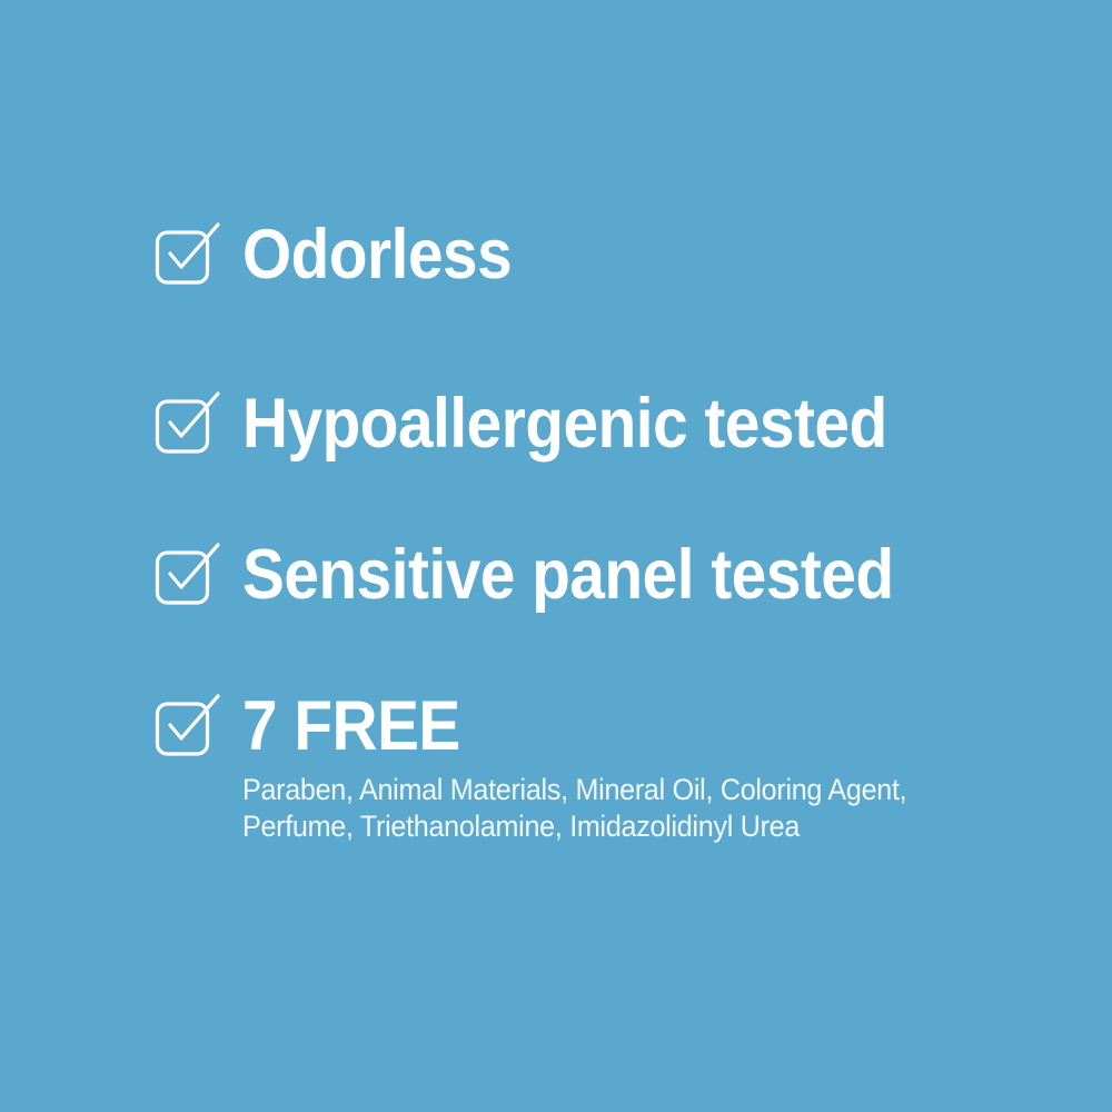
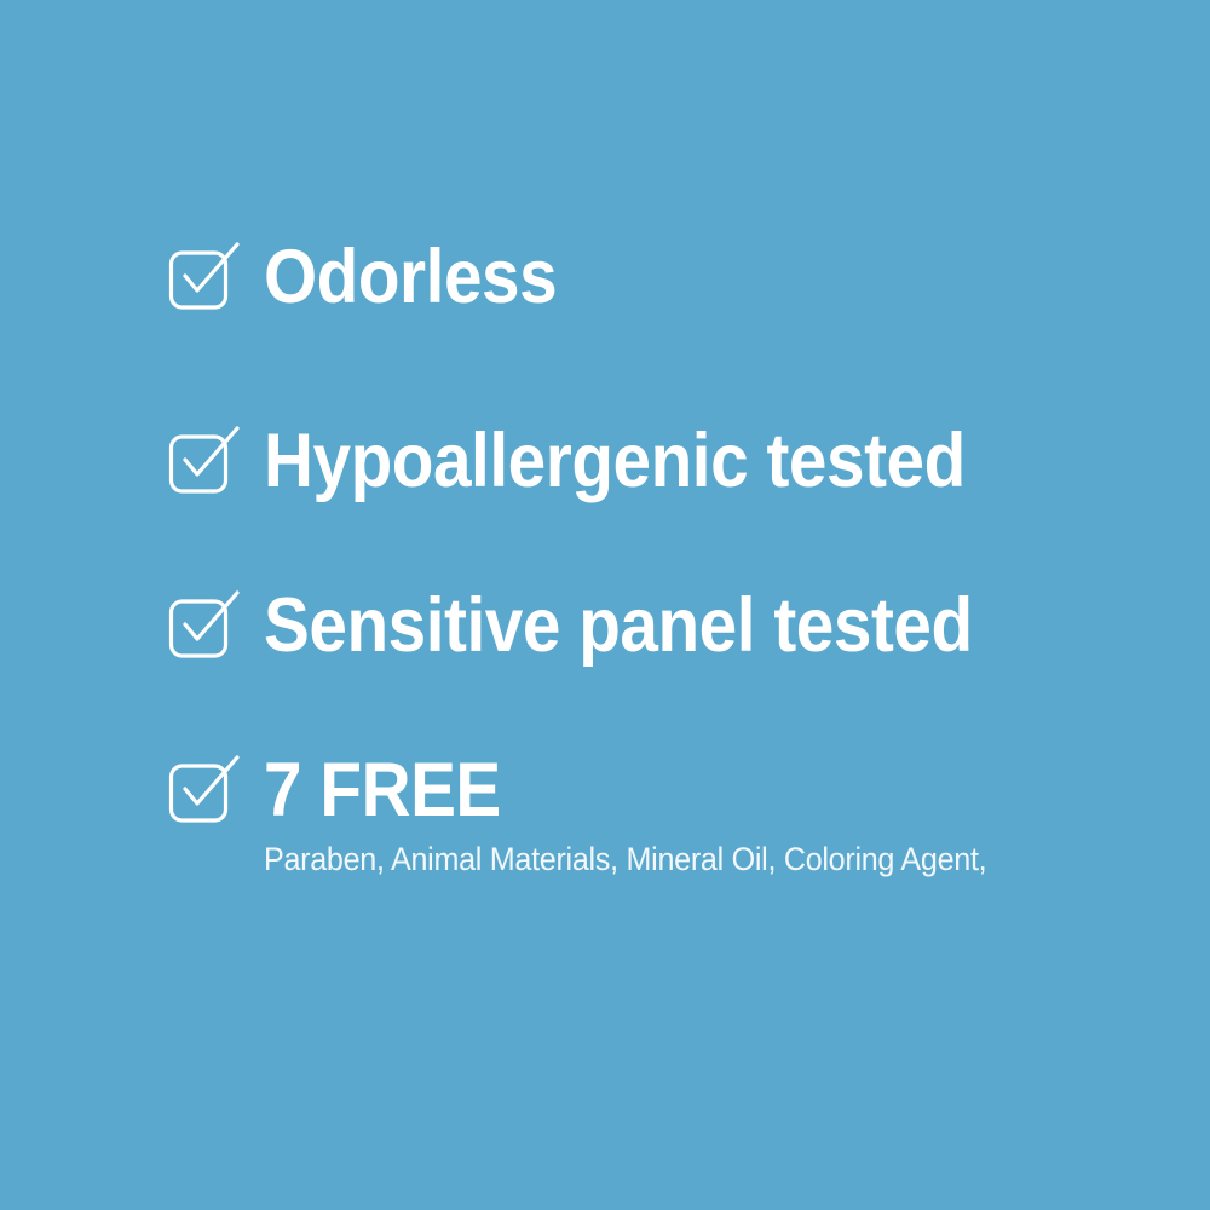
  Odorless
  Hypoallergenic tested
  Sensitive panel tested
  7 FREE
  Paraben, Animal Materials, Mineral Oil, Coloring Agent,
- Perfume, Triethanolamine, Imidazolidinyl Urea
